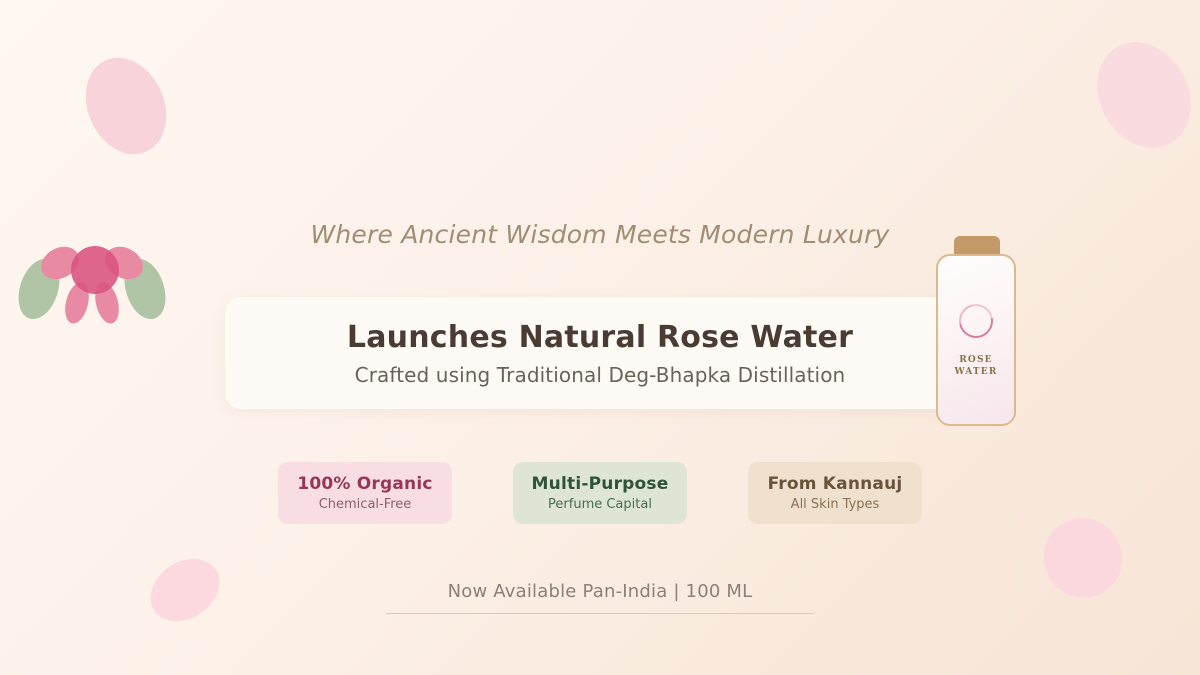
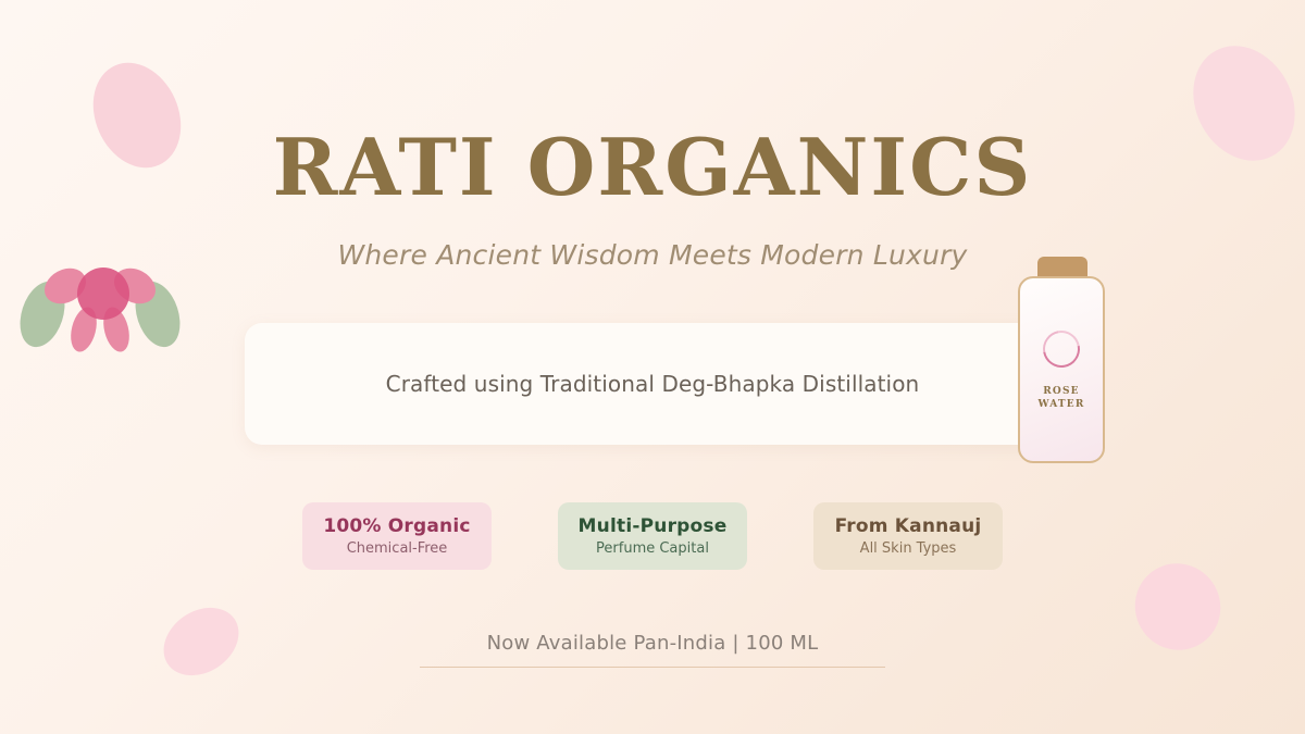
+ RATI ORGANICS
  Where Ancient Wisdom Meets Modern Luxury
- Launches Natural Rose Water
  Crafted using Traditional Deg-Bhapka Distillation
  ROSE
  WATER
  100% Organic
  Chemical-Free
  Multi-Purpose
  Perfume Capital
  From Kannauj
  All Skin Types
  Now Available Pan-India | 100 ML
